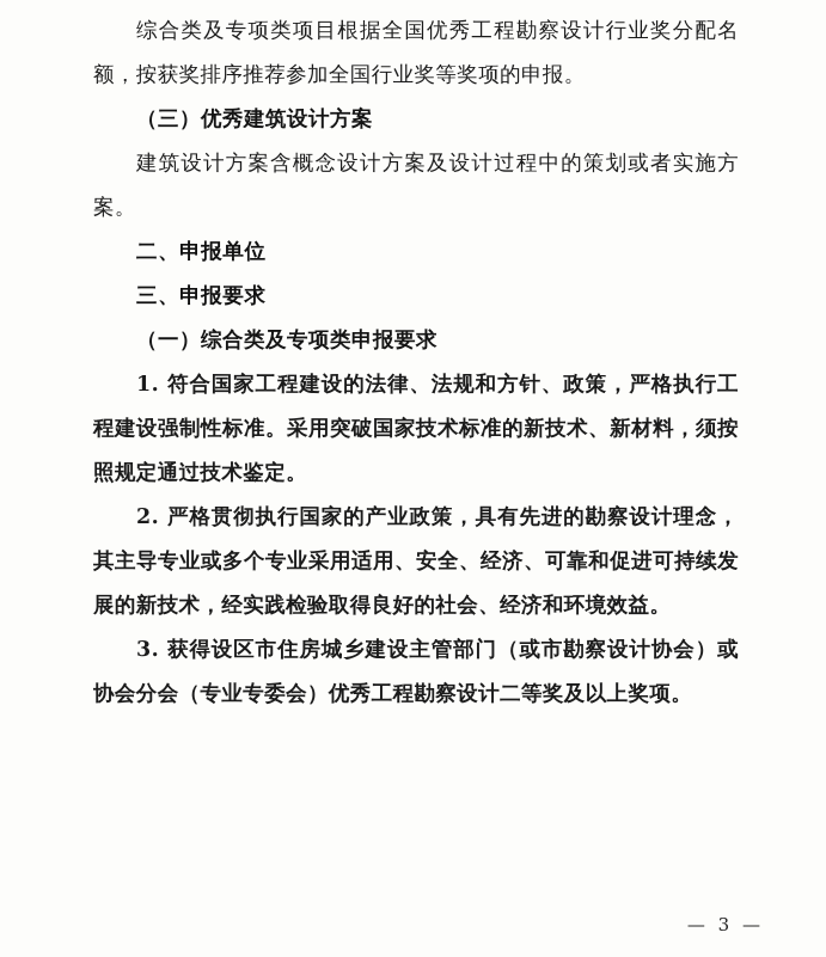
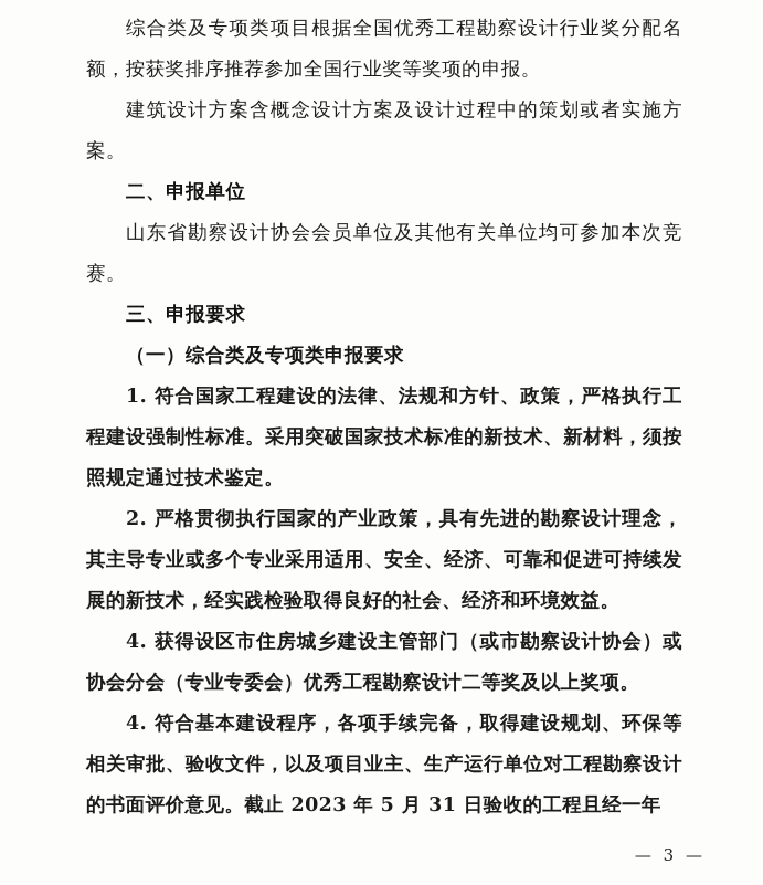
  综合类及专项类项目根据全国优秀工程勘察设计行业奖分配名额，按获奖排序推荐参加全国行业奖等奖项的申报。
- （三）优秀建筑设计方案
  建筑设计方案含概念设计方案及设计过程中的策划或者实施方案。
  二、申报单位
+ 山东省勘察设计协会会员单位及其他有关单位均可参加本次竞赛。
  三、申报要求
  （一）综合类及专项类申报要求
  1. 符合国家工程建设的法律、法规和方针、政策，严格执行工程建设强制性标准。采用突破国家技术标准的新技术、新材料，须按照规定通过技术鉴定。
  2. 严格贯彻执行国家的产业政策，具有先进的勘察设计理念，其主导专业或多个专业采用适用、安全、经济、可靠和促进可持续发展的新技术，经实践检验取得良好的社会、经济和环境效益。
- 3. 获得设区市住房城乡建设主管部门（或市勘察设计协会）或协会分会（专业专委会）优秀工程勘察设计二等奖及以上奖项。
+ 4. 获得设区市住房城乡建设主管部门（或市勘察设计协会）或协会分会（专业专委会）优秀工程勘察设计二等奖及以上奖项。
+ 4. 符合基本建设程序，各项手续完备，取得建设规划、环保等相关审批、验收文件，以及项目业主、生产运行单位对工程勘察设计的书面评价意见。截止 2023 年 5 月 31 日验收的工程且经一年
  — 3 —
